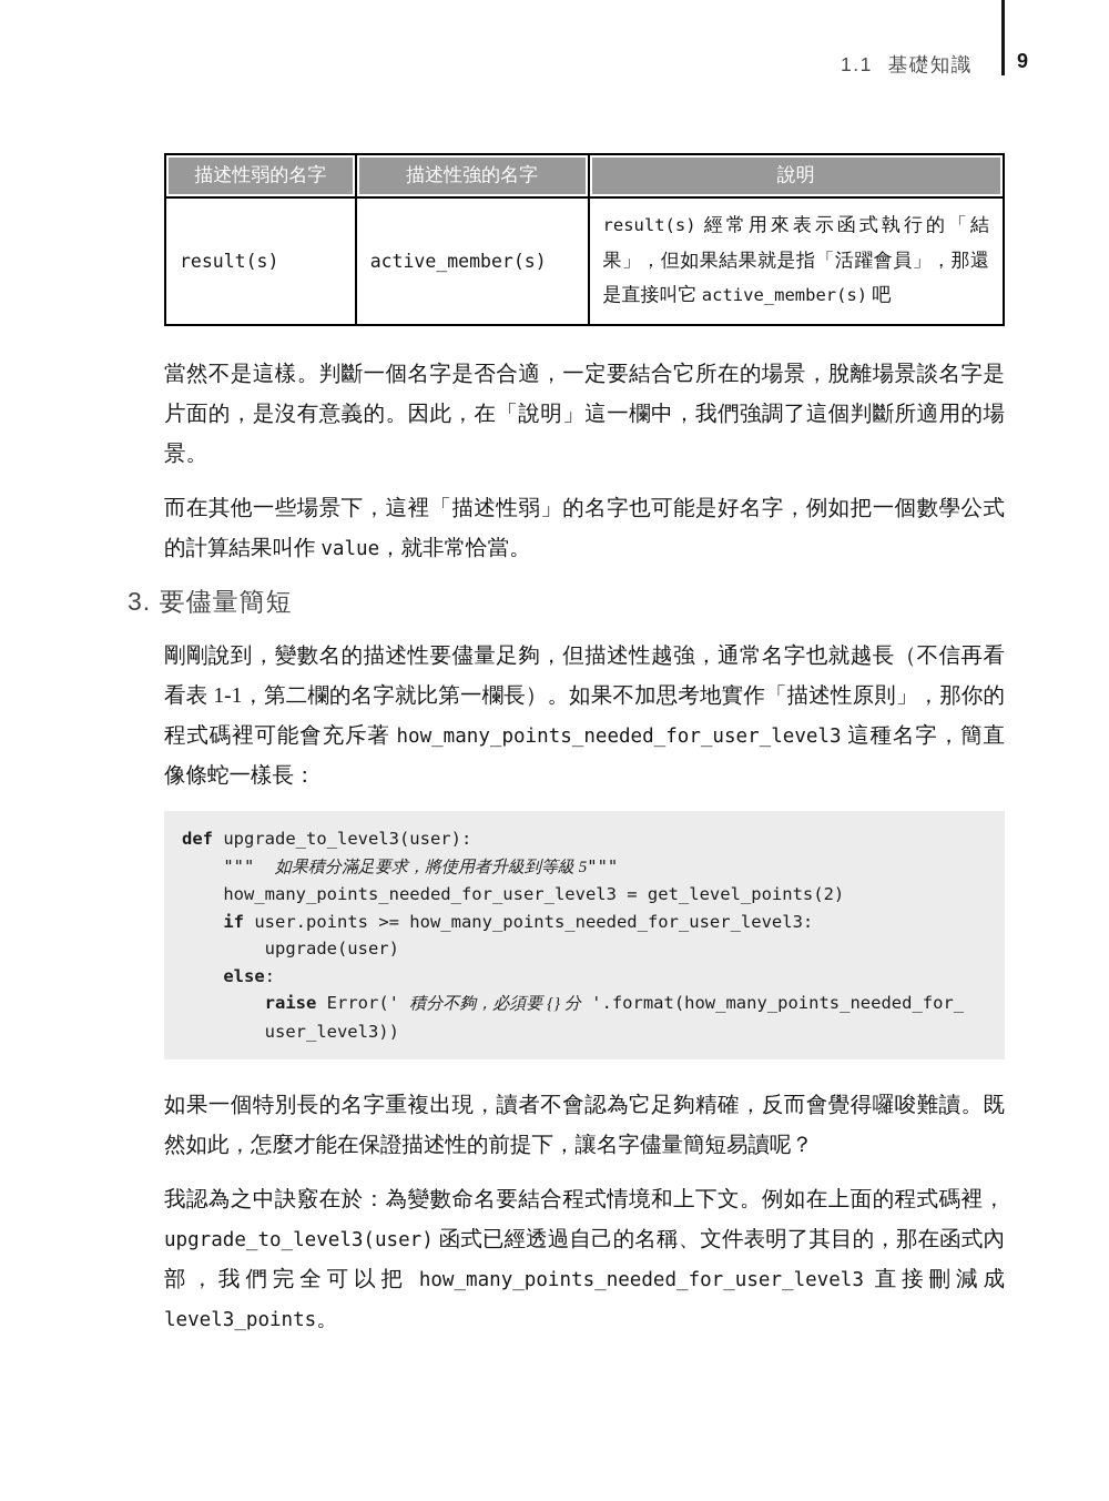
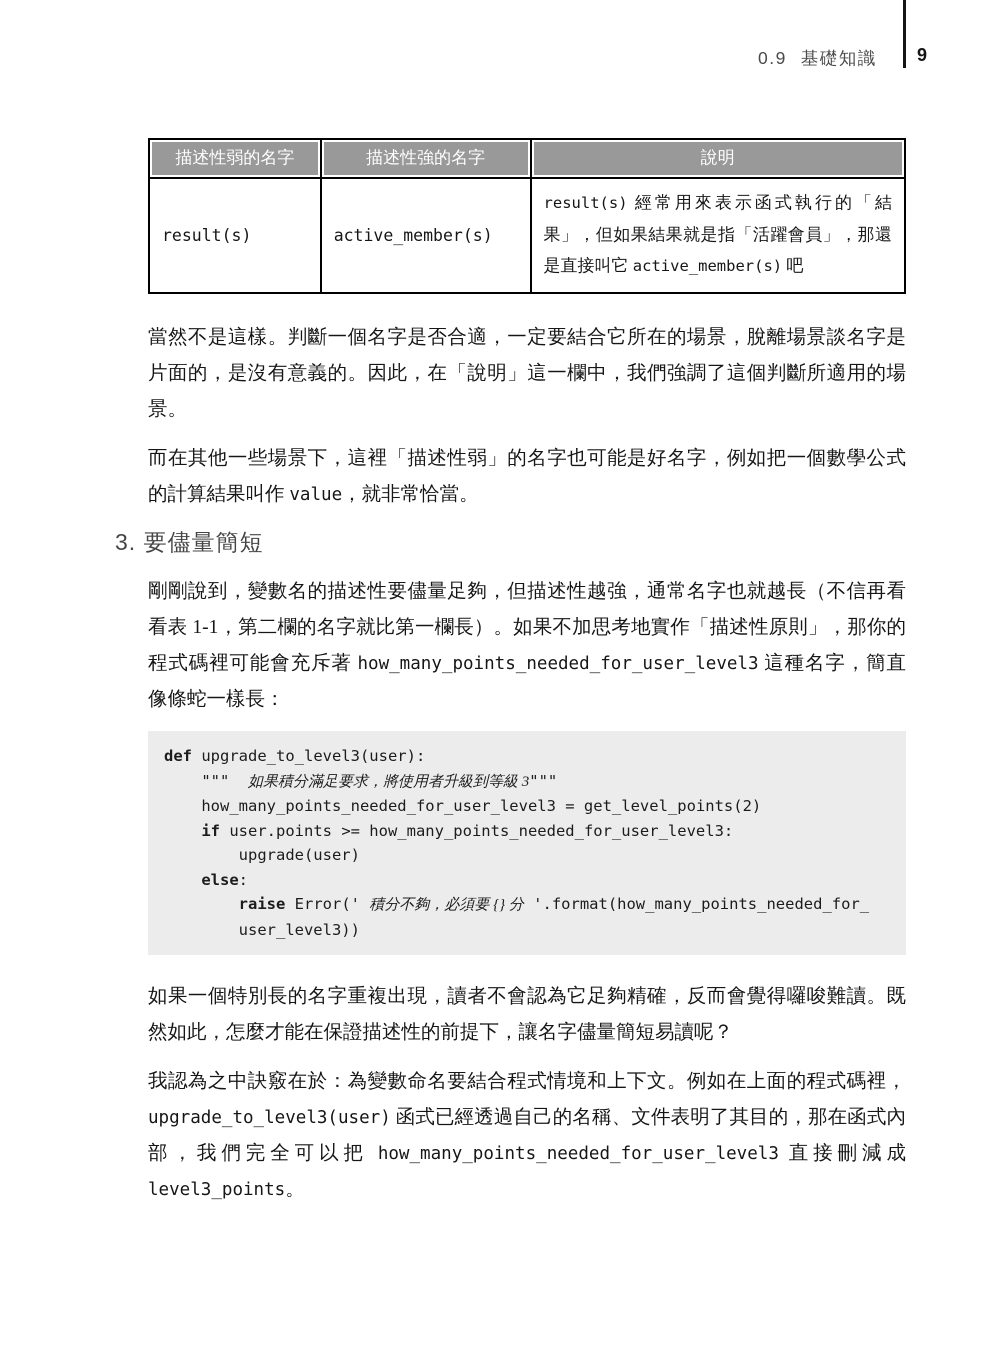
- 1.1 基礎知識
+ 0.9 基礎知識
  9
  描述性弱的名字	描述性強的名字	說明
  result(s)	active_member(s)	result(s) 經常用來表示函式執行的「結果」，但如果結果就是指「活躍會員」，那還是直接叫它 active_member(s) 吧
  當然不是這樣。判斷一個名字是否合適，一定要結合它所在的場景，脫離場景談名字是片面的，是沒有意義的。因此，在「說明」這一欄中，我們強調了這個判斷所適用的場景。
  而在其他一些場景下，這裡「描述性弱」的名字也可能是好名字，例如把一個數學公式的計算結果叫作 value，就非常恰當。
  3. 要儘量簡短
  剛剛說到，變數名的描述性要儘量足夠，但描述性越強，通常名字也就越長（不信再看看表 1-1，第二欄的名字就比第一欄長）。如果不加思考地實作「描述性原則」，那你的程式碼裡可能會充斥著 how_many_points_needed_for_user_level3 這種名字，簡直像條蛇一樣長：
  def upgrade_to_level3(user):
- """ 如果積分滿足要求，將使用者升級到等級 5"""
+ """ 如果積分滿足要求，將使用者升級到等級 3"""
  how_many_points_needed_for_user_level3 = get_level_points(2)
  if user.points >= how_many_points_needed_for_user_level3:
  upgrade(user)
  else:
  raise Error(' 積分不夠，必須要 {} 分 '.format(how_many_points_needed_for_
  user_level3))
  如果一個特別長的名字重複出現，讀者不會認為它足夠精確，反而會覺得囉唆難讀。既然如此，怎麼才能在保證描述性的前提下，讓名字儘量簡短易讀呢？
  我認為之中訣竅在於：為變數命名要結合程式情境和上下文。例如在上面的程式碼裡，upgrade_to_level3(user) 函式已經透過自己的名稱、文件表明了其目的，那在函式內部，我們完全可以把 how_many_points_needed_for_user_level3 直接刪減成 level3_points。
